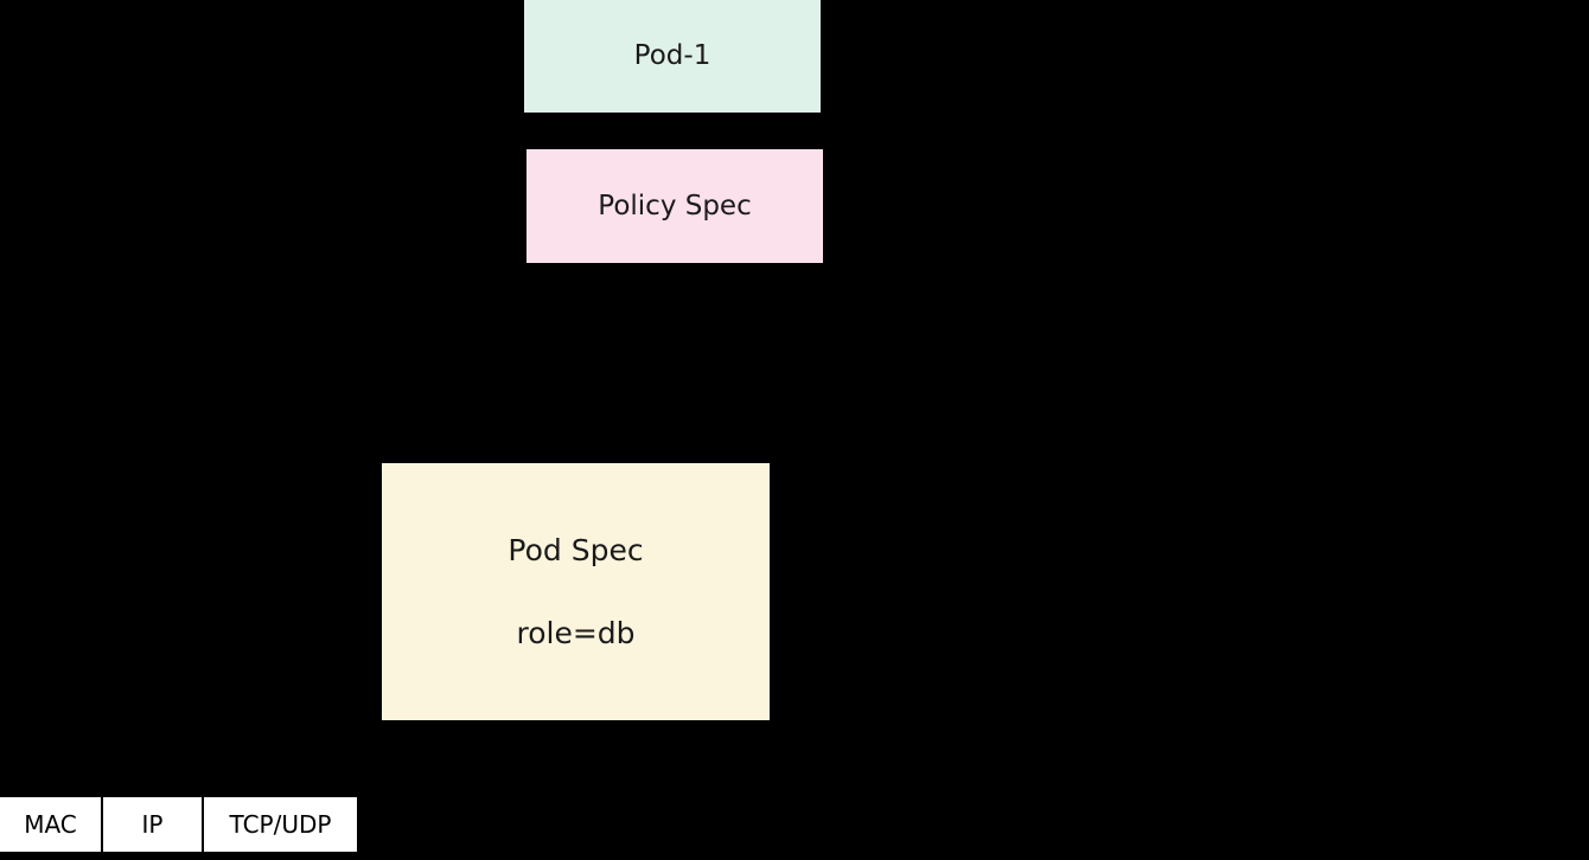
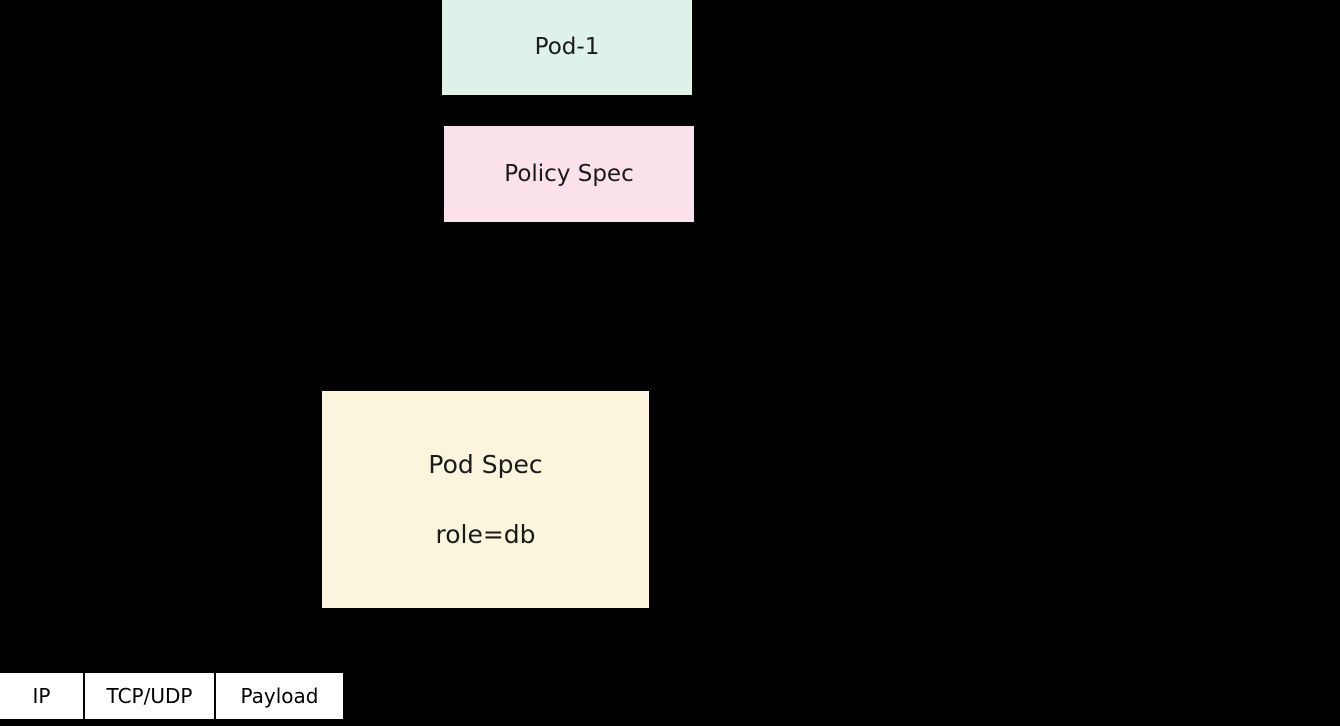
  Pod-1
  Policy Spec
  Pod Spec
  role=db
- MAC
  IP
  TCP/UDP
+ Payload
